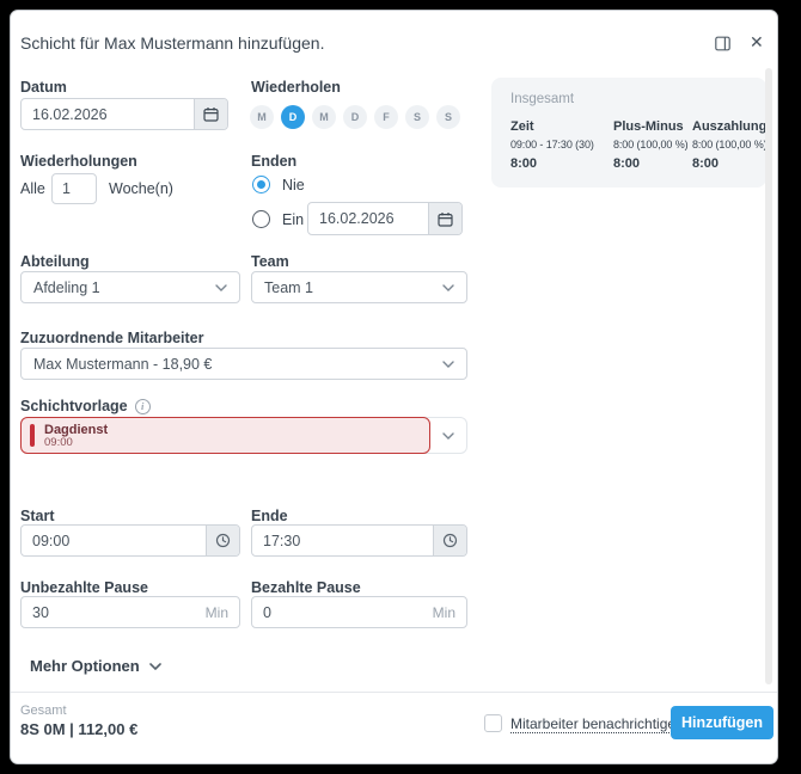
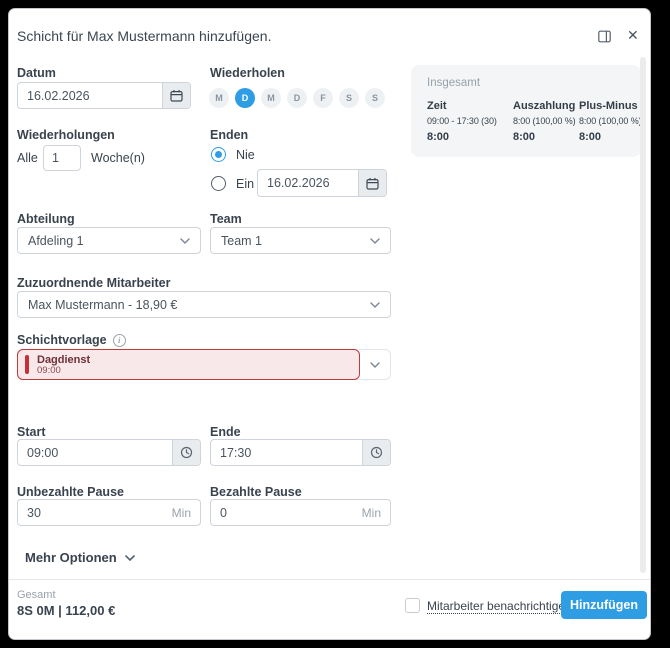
  Schicht für Max Mustermann hinzufügen.
  ✕
  Datum
  16.02.2026
  Wiederholen
  M
  D
  M
  D
  F
  S
  S
  Insgesamt
  Zeit
  09:00 - 17:30 (30)
  8:00
- Plus-Minus
+ Auszahlung
  8:00 (100,00 %)
  8:00
- Auszahlung
+ Plus-Minus
  8:00 (100,00 %
  8:00
  Wiederholungen
  Alle
  1
  Woche(n)
  Enden
  Nie
  Ein
  16.02.2026
  Abteilung
  Afdeling 1
  Team
  Team 1
  Zuzuordnende Mitarbeiter
  Max Mustermann - 18,90 €
  Schichtvorlage
  i
  Dagdienst
  09:00
  Start
  09:00
  Ende
  17:30
  Unbezahlte Pause
  30
  Min
  Bezahlte Pause
  0
  Min
  Mehr Optionen
  Gesamt
  8S 0M | 112,00 €
  Mitarbeiter benachrichtig
  Hinzufügen
